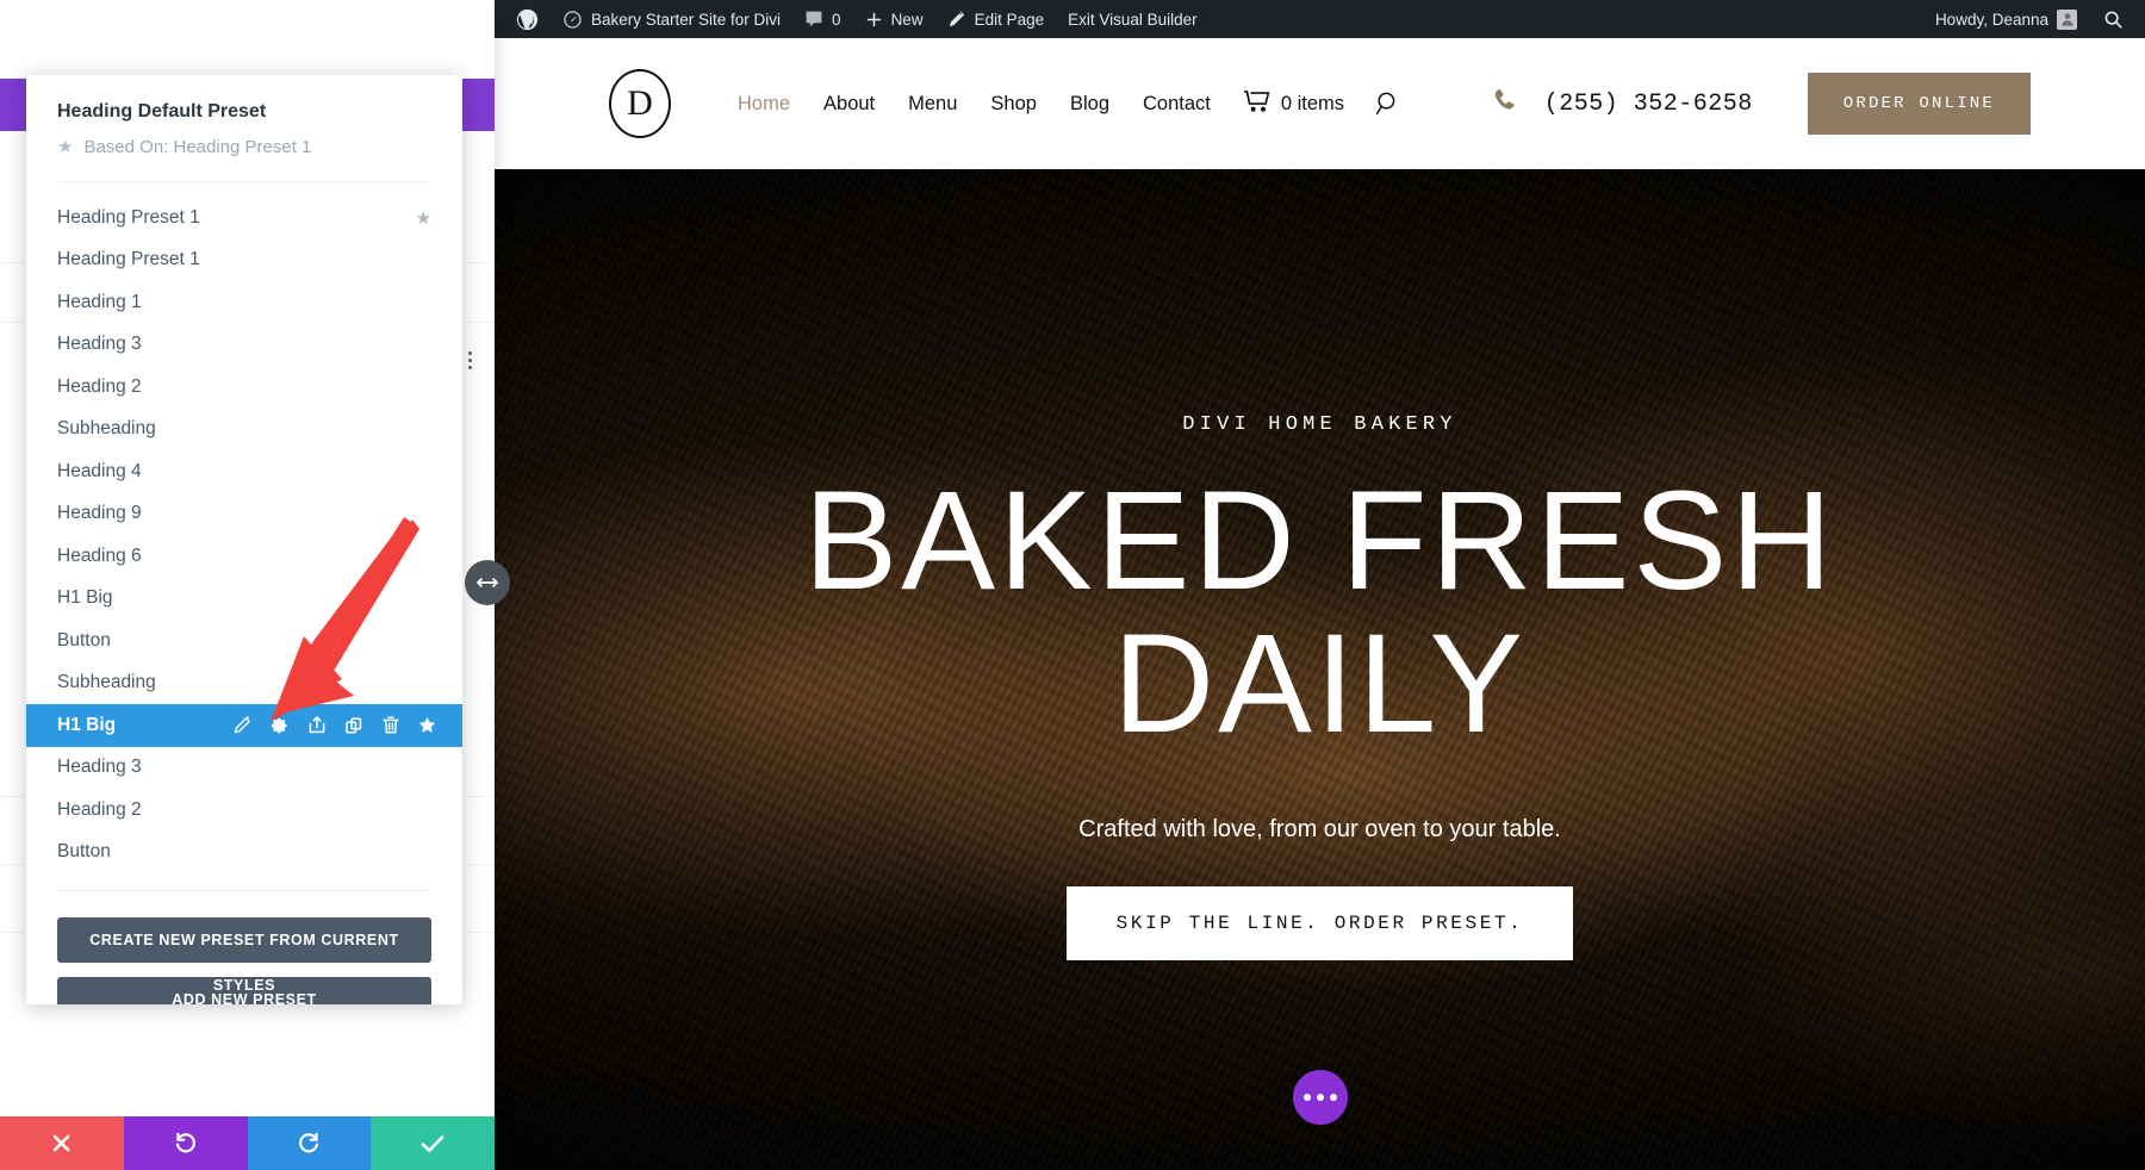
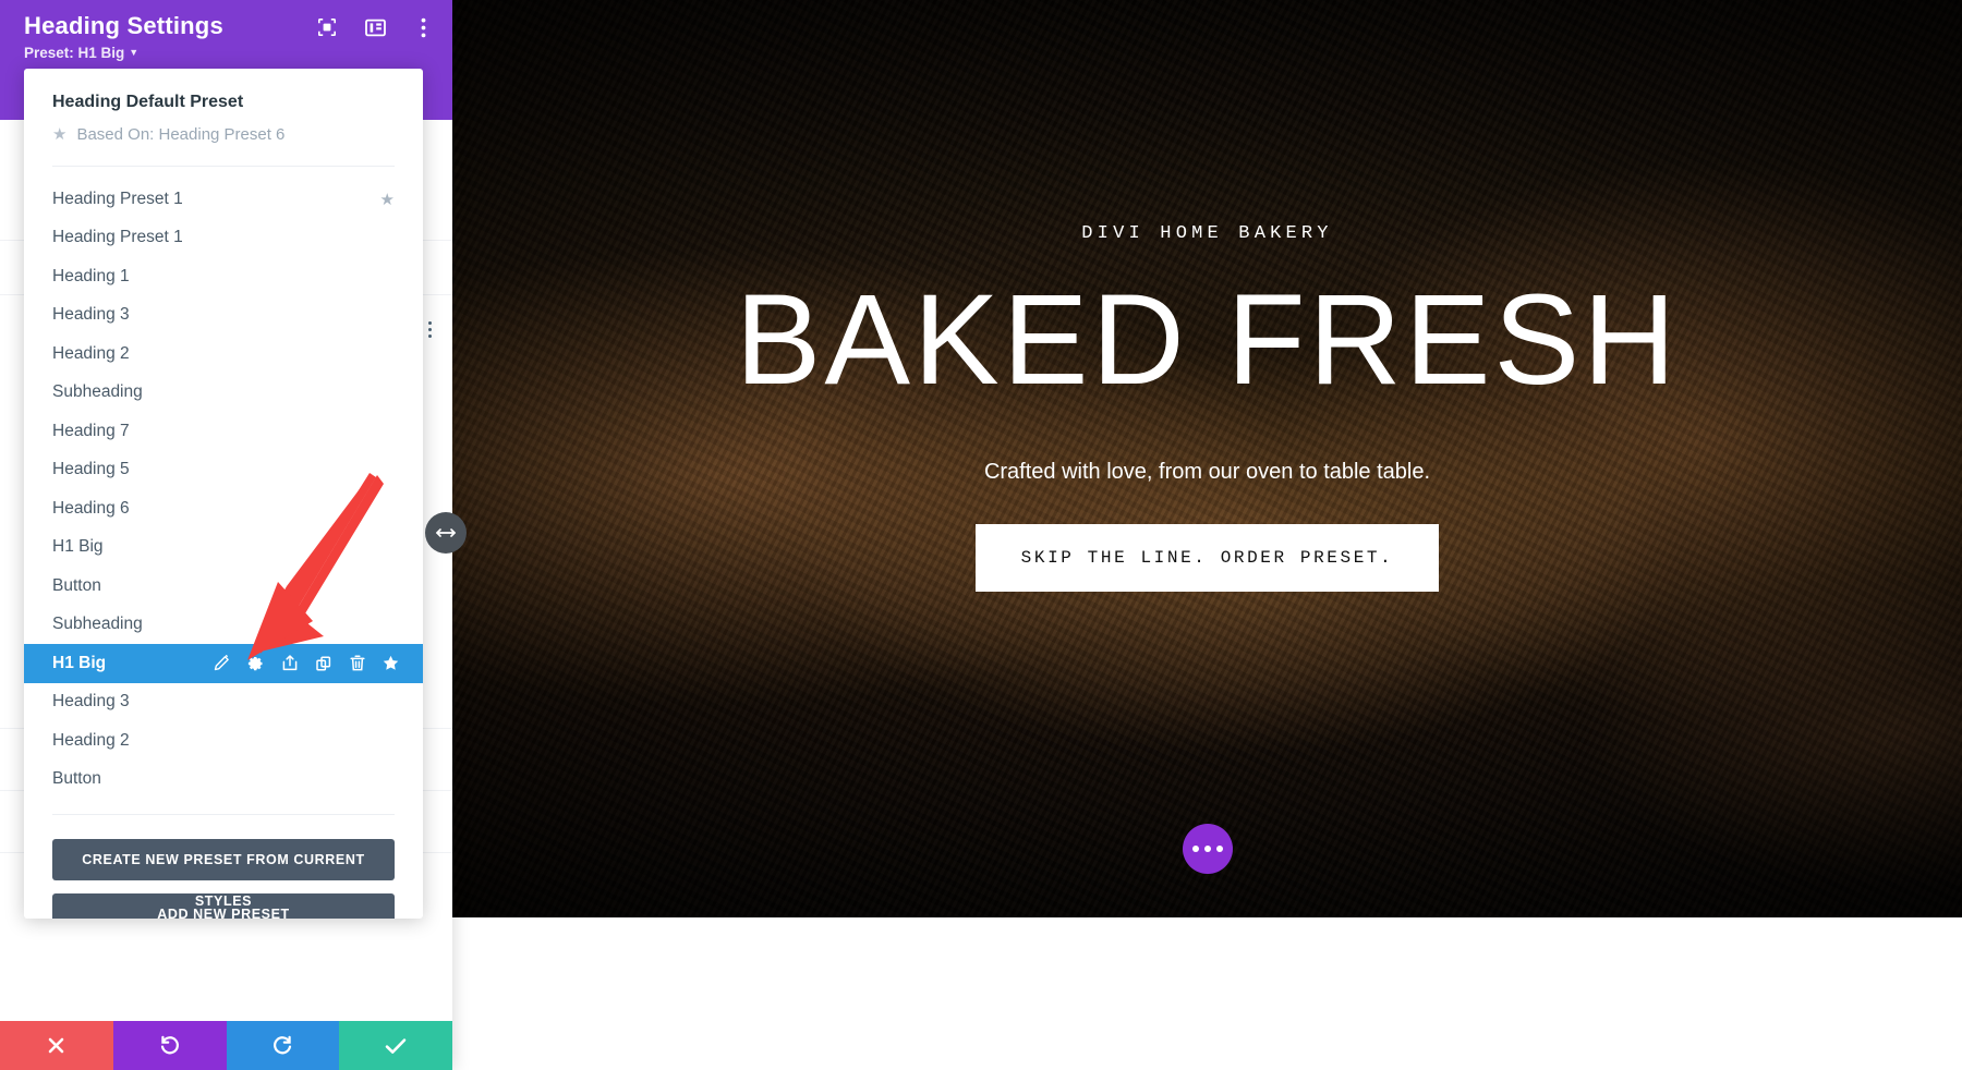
+ Heading Settings
+ Preset: H1 Big ▼
  Heading Default Preset
  ★
- Based On: Heading Preset 1
+ Based On: Heading Preset 6
  Heading Preset 1
  ★
  Heading Preset 1
  Heading 1
  Heading 3
  Heading 2
  Subheading
- Heading 4
+ Heading 7
- Heading 9
+ Heading 5
  Heading 6
  H1 Big
  Button
  Subheading
  H1 Big
  Heading 3
  Heading 2
  Button
  CREATE NEW PRESET FROM CURRENT
  ADD NEW PRESET
- Bakery Starter Site for Divi
- 0
- New
- Edit Page
- Exit Visual Builder
- Howdy, Deanna
- D
- Home
- About
- Menu
- Shop
- Blog
- Contact
- 0 items
- (255) 352-6258
- ORDER ONLINE
  DIVI HOME BAKERY
  BAKED FRESH
- DAILY
- Crafted with love, from our oven to your table.
+ Crafted with love, from our oven to table table.
  SKIP THE LINE. ORDER PRESET.
